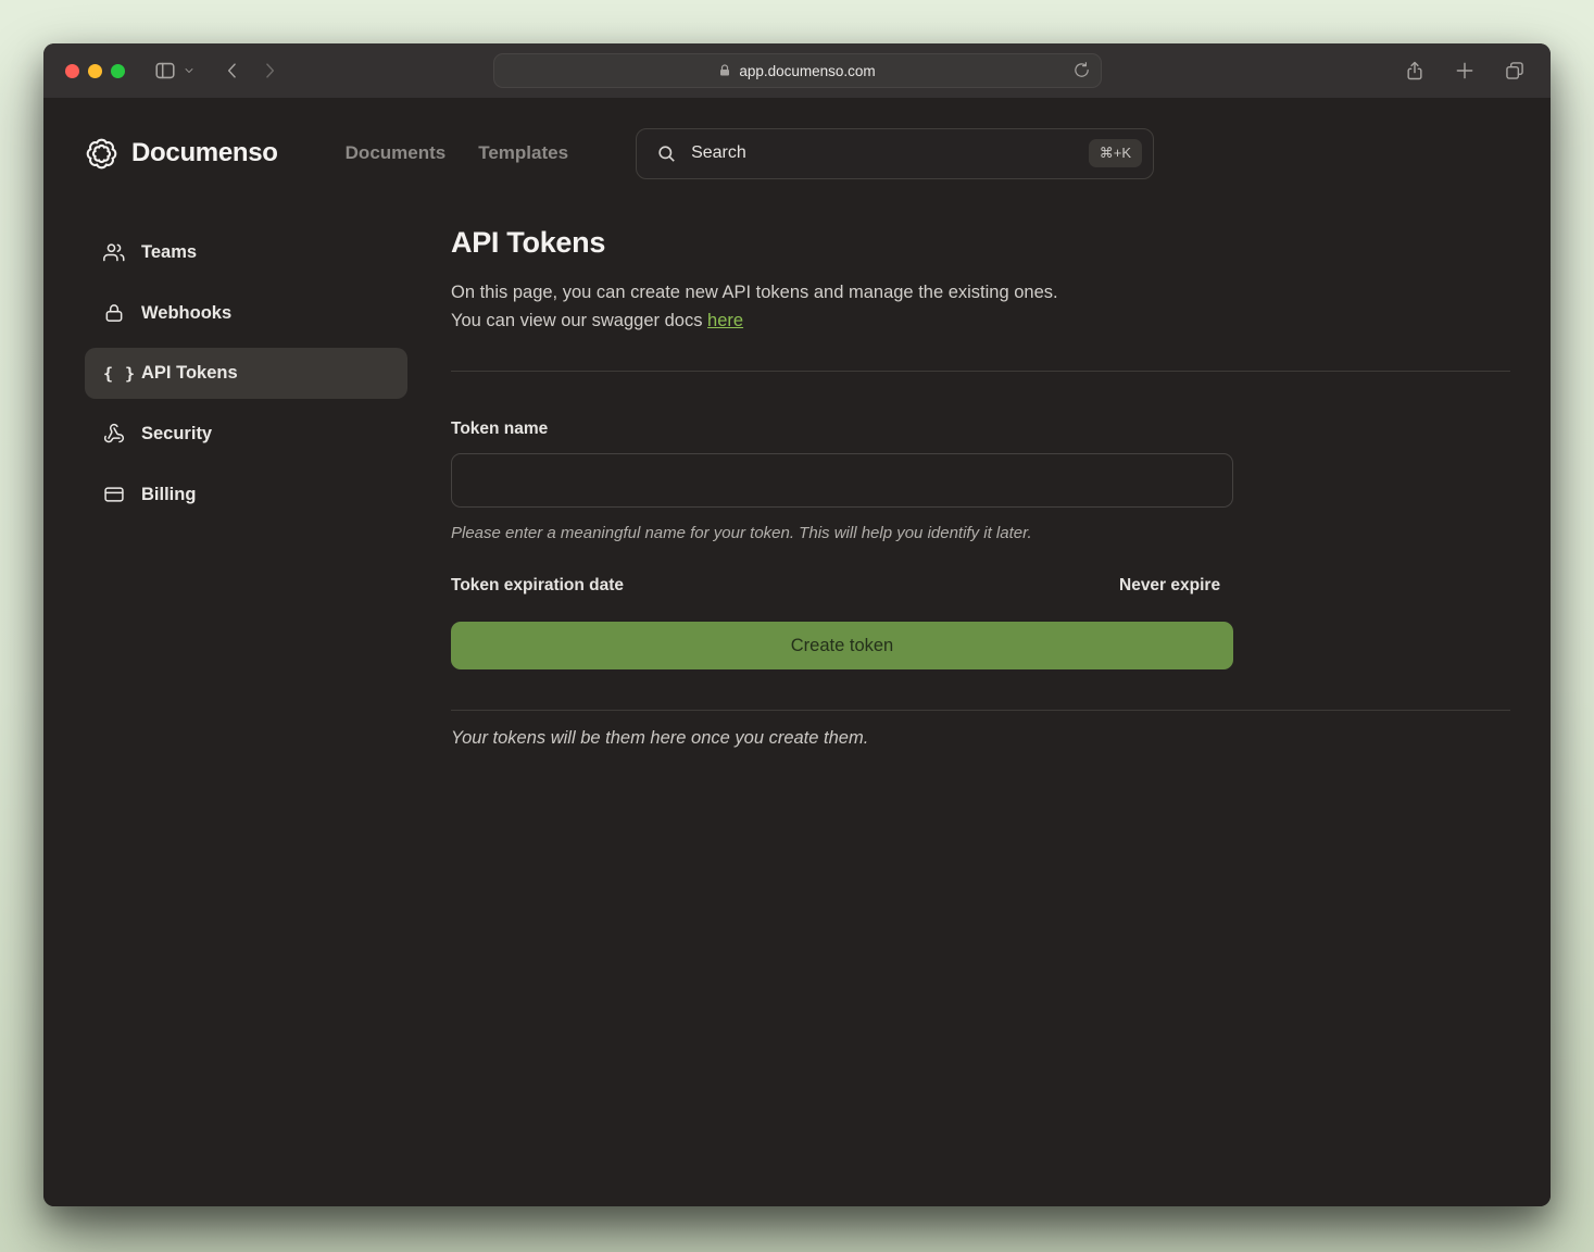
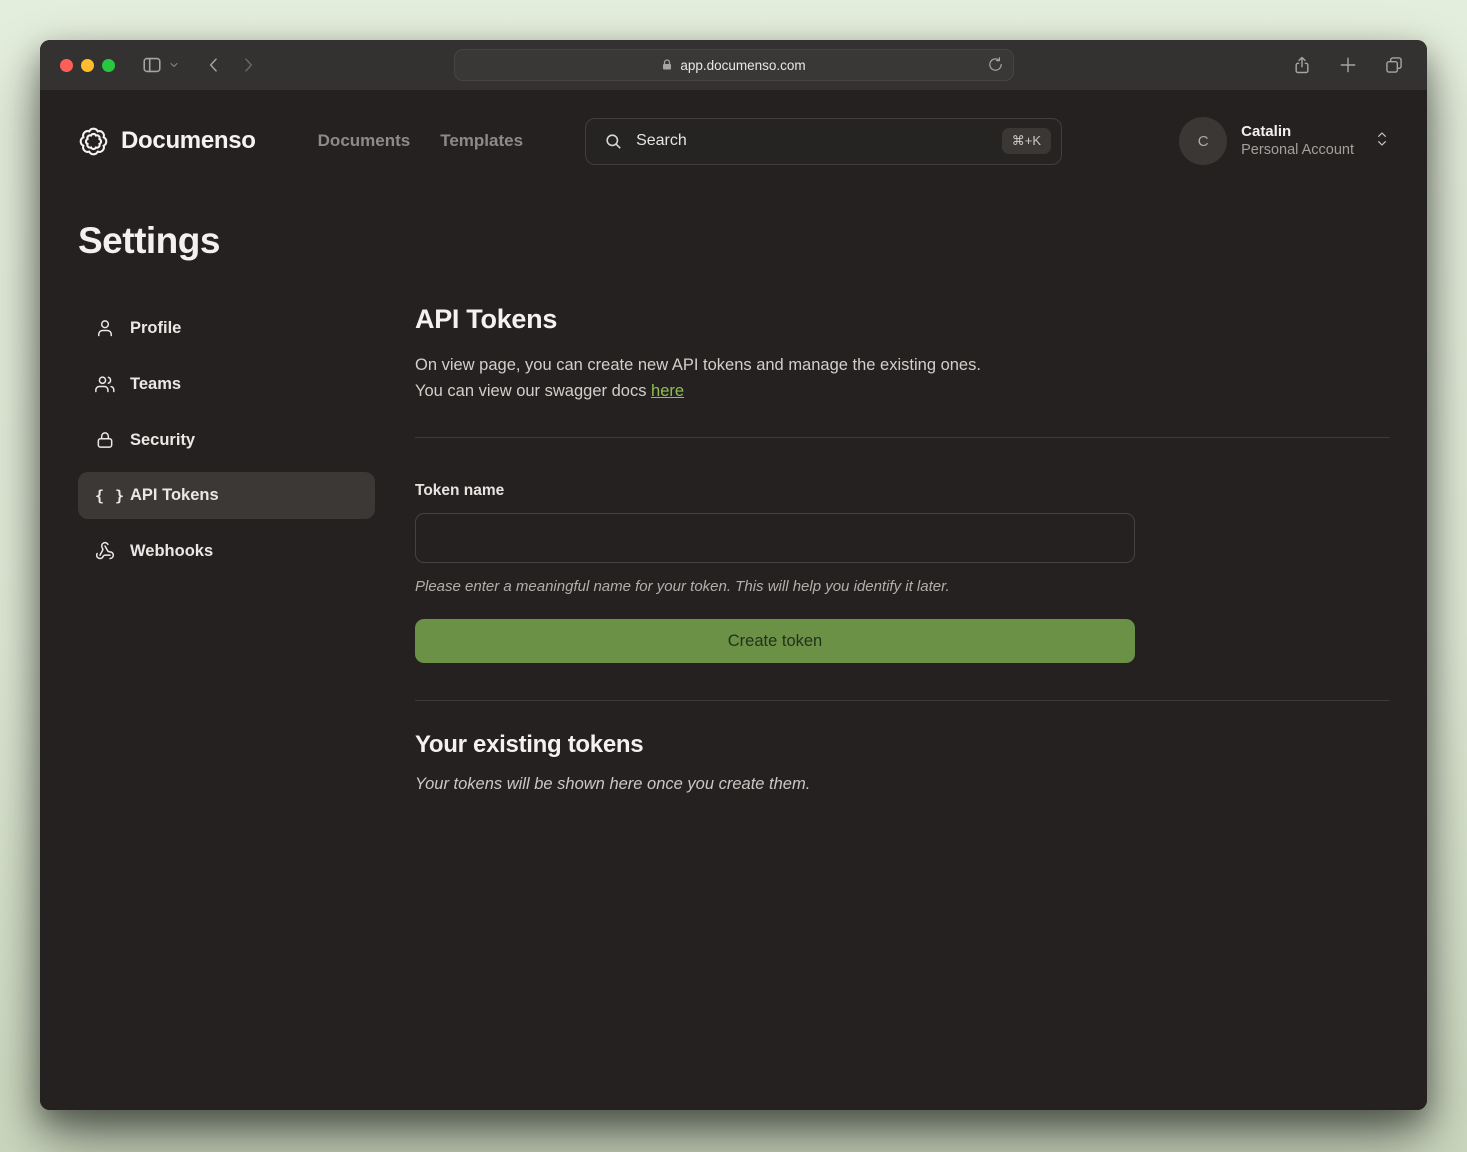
  app.documenso.com
  Documenso
  Documents
  Templates
  Search
  ⌘+K
+ C
+ Catalin
+ Personal Account
+ Settings
+ Profile
  Teams
- Webhooks
+ Security
  { }
  API Tokens
- Security
+ Webhooks
- Billing
  API Tokens
- On this page, you can create new API tokens and manage the existing ones.
+ On view page, you can create new API tokens and manage the existing ones.
  You can view our swagger docs here
  Token name
  Please enter a meaningful name for your token. This will help you identify it later.
- Token expiration date
- Never expire
  Create token
+ Your existing tokens
- Your tokens will be them here once you create them.
+ Your tokens will be shown here once you create them.
